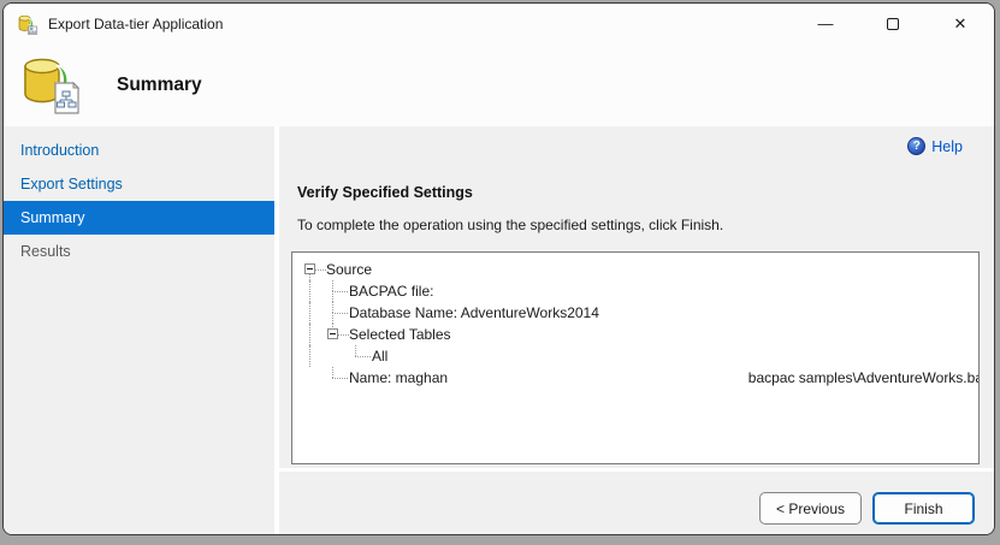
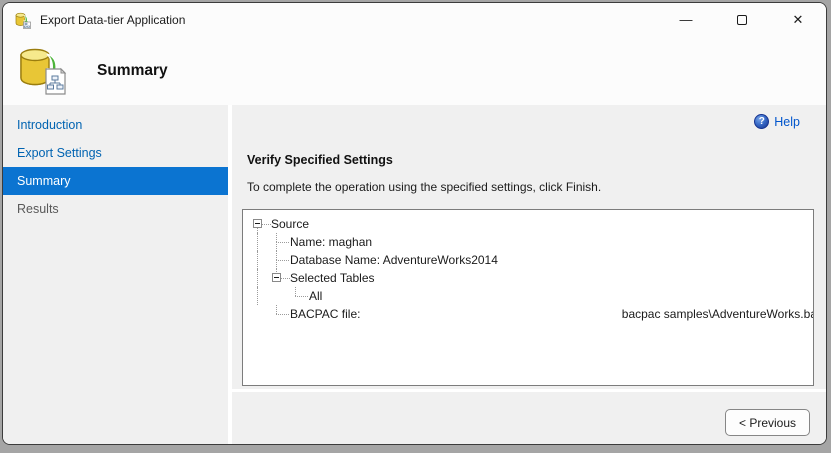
  Export Data-tier Application
  —
  ✕
  Summary
  Introduction
  Export Settings
  Summary
  Results
  ?
  Help
  Verify Specified Settings
  To complete the operation using the specified settings, click Finish.
  Source
- BACPAC file:
+ Name: maghan
  Database Name: AdventureWorks2014
  Selected Tables
  All
- Name: maghan
+ BACPAC file:
  bacpac samples\AdventureWorks.b
  < Previous
- Finish
